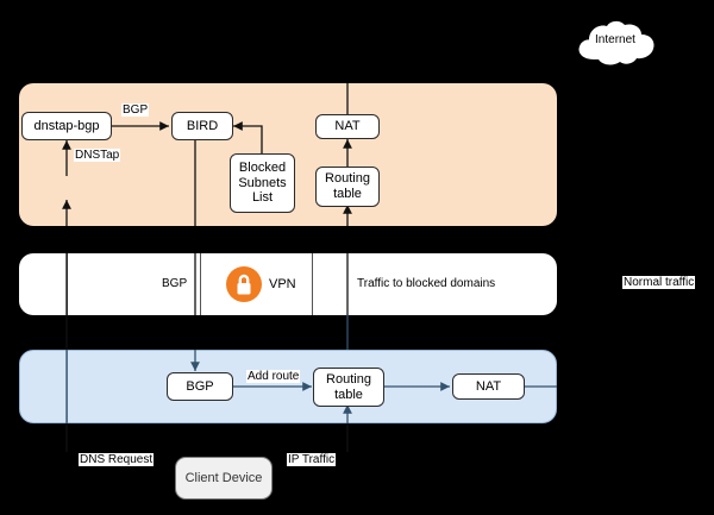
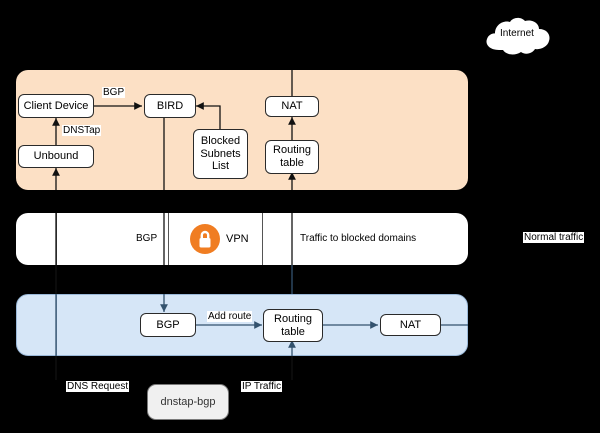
  Internet
- dnstap-bgp
+ Client Device
+ Unbound
  BIRD
  Blocked
  Subnets
  List
  NAT
  Routing
  table
  BGP
  Routing
  table
  NAT
- Client Device
+ dnstap-bgp
  BGP
  DNSTap
  Add route
  DNS Request
  IP Traffic
  Normal traffic
  BGP
  VPN
  Traffic to blocked domains
